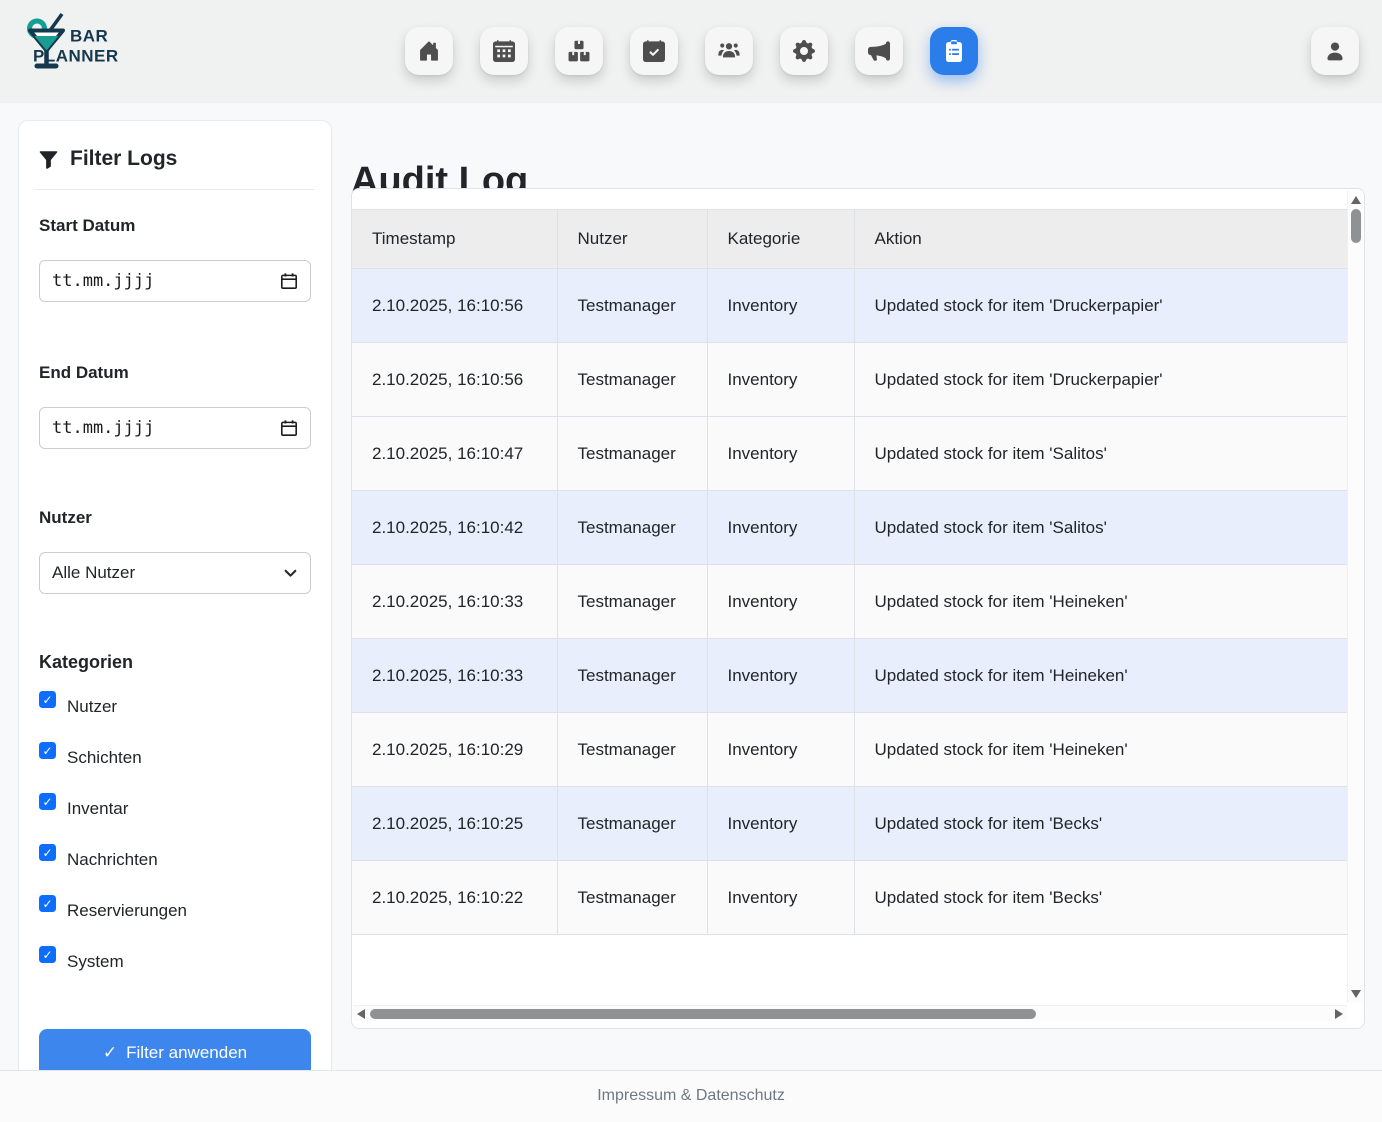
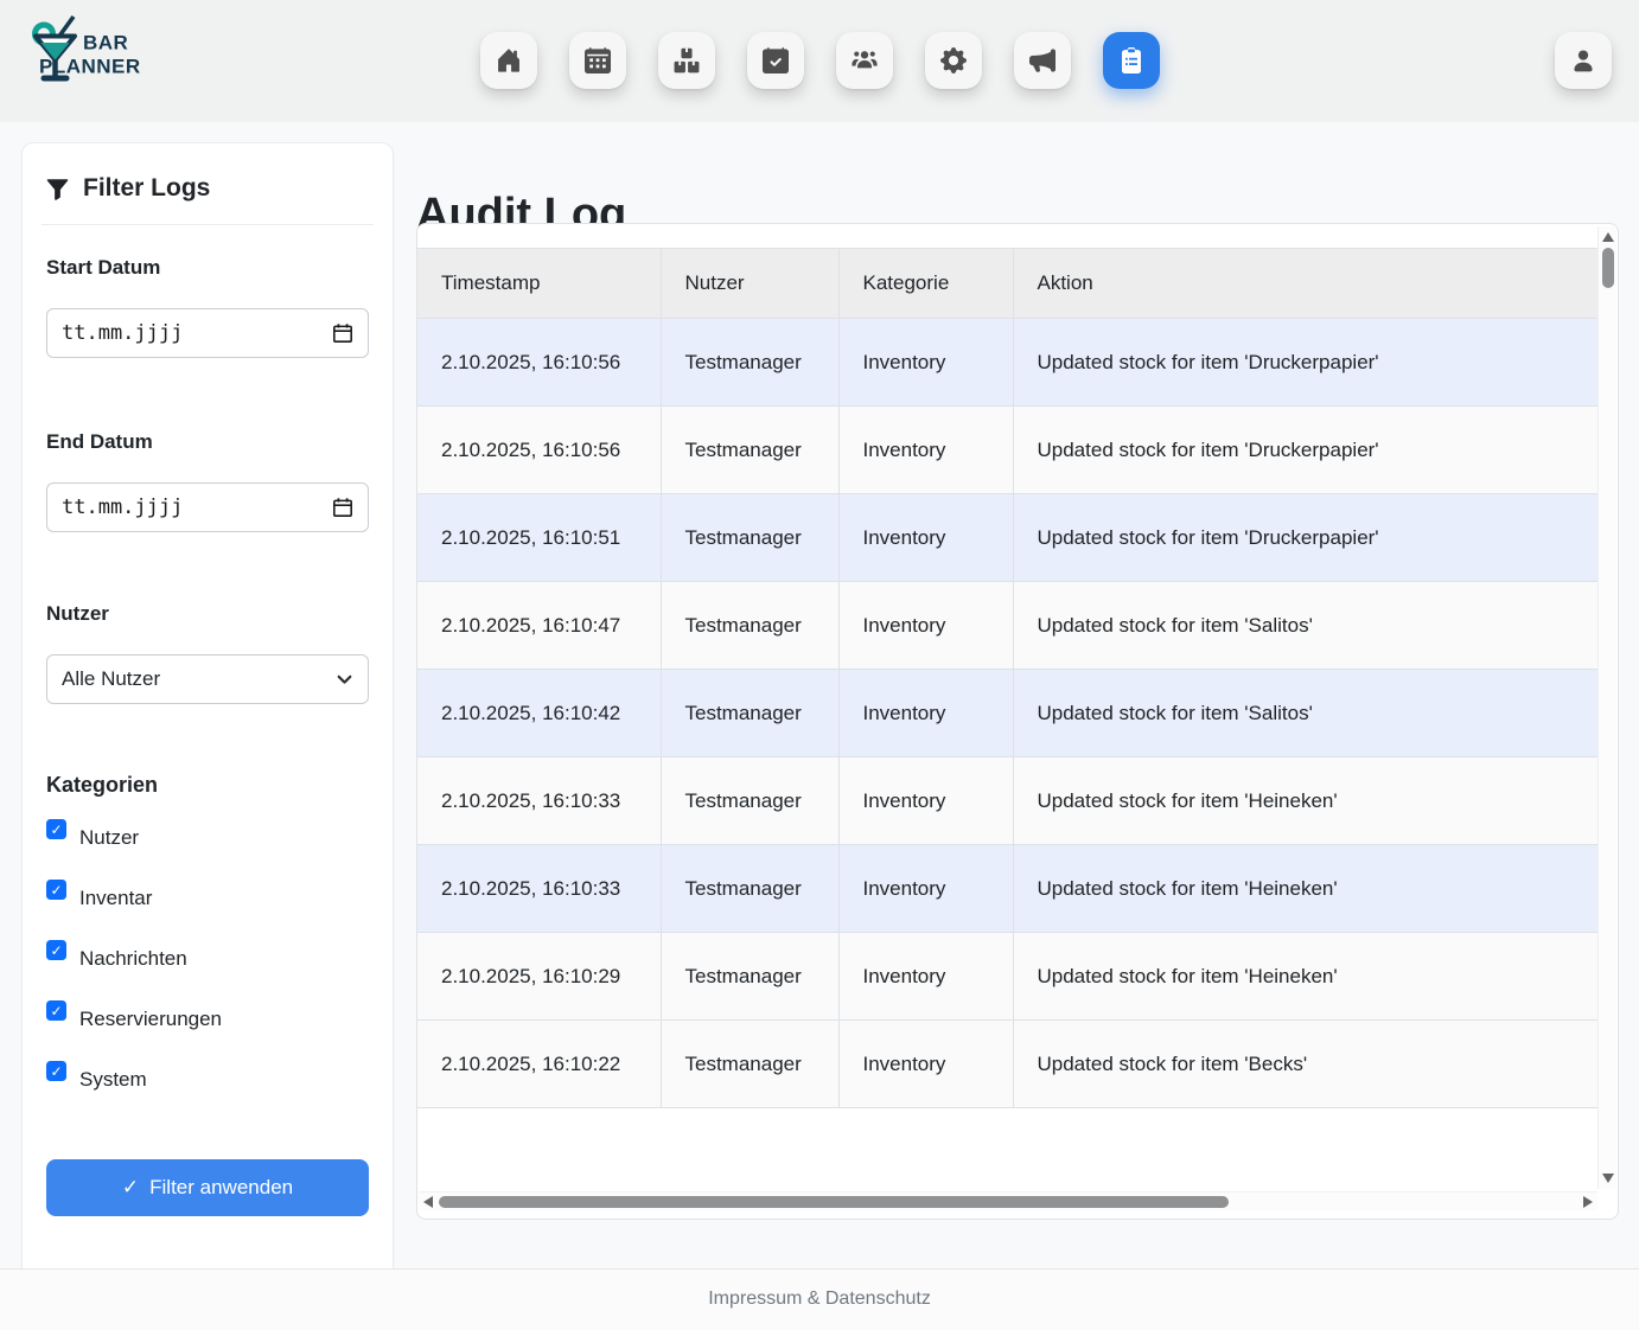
  BAR
  PLANNER
  Filter Logs
  Start Datum
  tt.mm.jjjj
  End Datum
  tt.mm.jjjj
  Nutzer
  Alle Nutzer
  Kategorien
  Nutzer
- Schichten
  Inventar
  Nachrichten
  Reservierungen
  System
  ✓
  Filter anwenden
  Audit Log
  Timestamp	Nutzer	Kategorie	Aktion
  2.10.2025, 16:10:56	Testmanager	Inventory	Updated stock for item 'Druckerpapier'
  2.10.2025, 16:10:56	Testmanager	Inventory	Updated stock for item 'Druckerpapier'
+ 2.10.2025, 16:10:51	Testmanager	Inventory	Updated stock for item 'Druckerpapier'
  2.10.2025, 16:10:47	Testmanager	Inventory	Updated stock for item 'Salitos'
  2.10.2025, 16:10:42	Testmanager	Inventory	Updated stock for item 'Salitos'
  2.10.2025, 16:10:33	Testmanager	Inventory	Updated stock for item 'Heineken'
  2.10.2025, 16:10:33	Testmanager	Inventory	Updated stock for item 'Heineken'
  2.10.2025, 16:10:29	Testmanager	Inventory	Updated stock for item 'Heineken'
- 2.10.2025, 16:10:25	Testmanager	Inventory	Updated stock for item 'Becks'
  2.10.2025, 16:10:22	Testmanager	Inventory	Updated stock for item 'Becks'
  Impressum & Datenschutz
